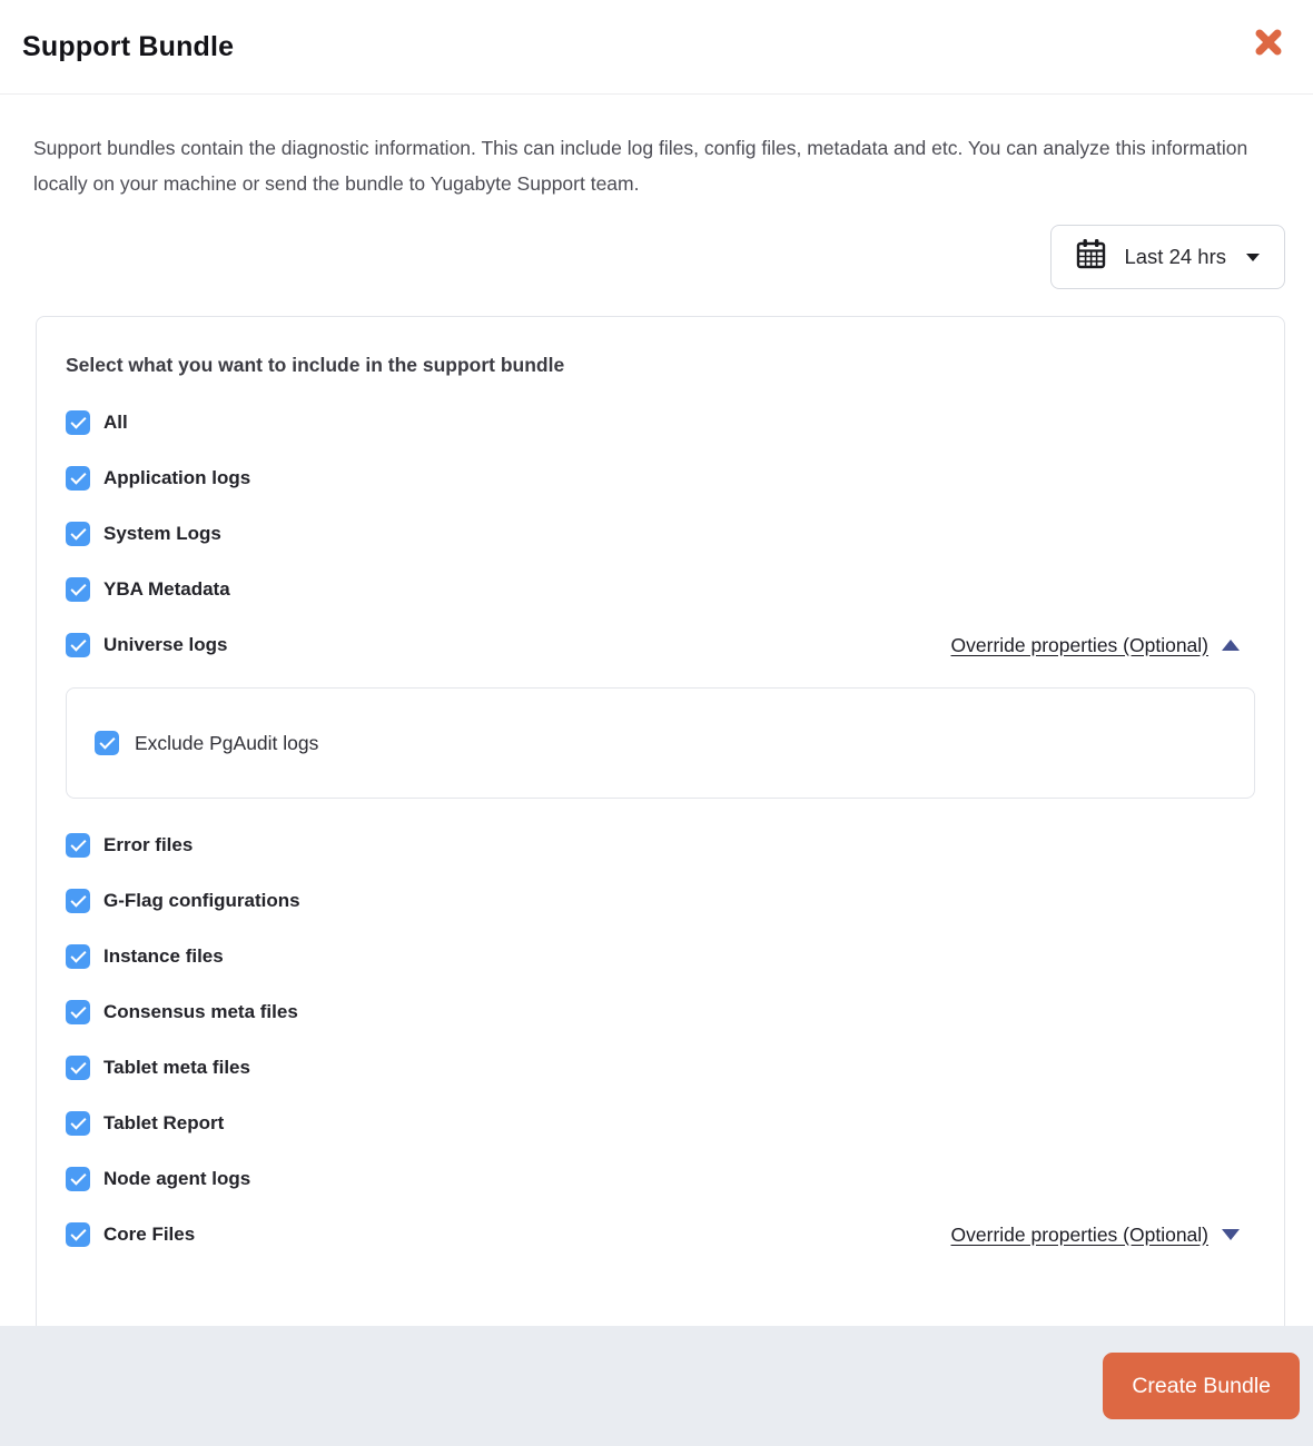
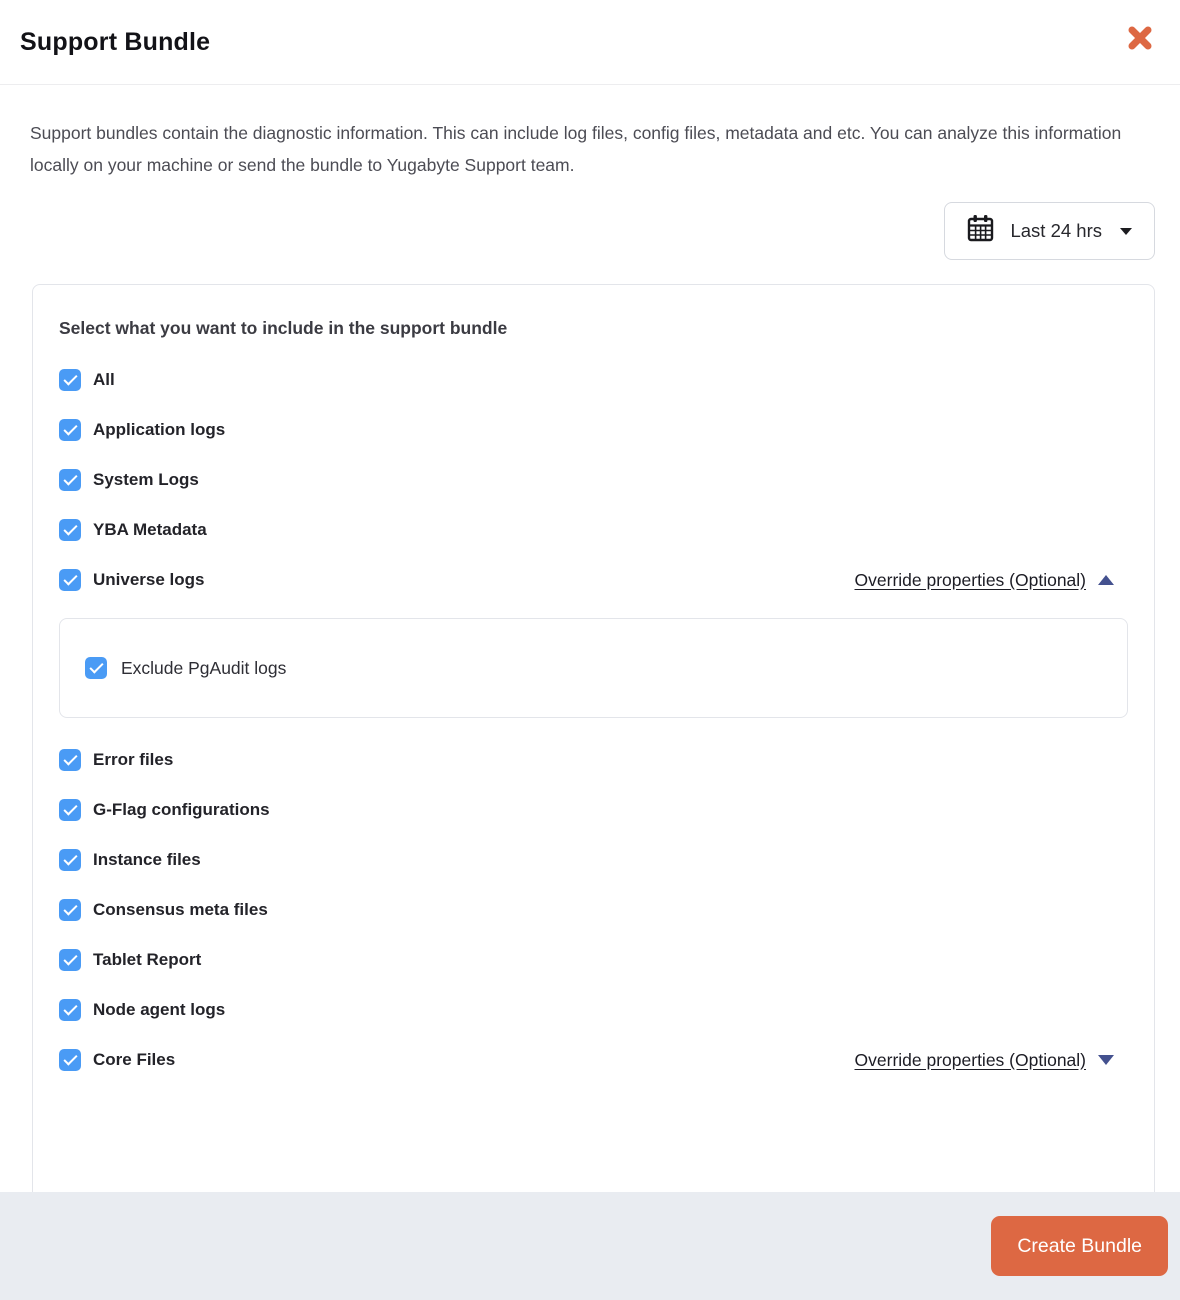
  Support Bundle
  Support bundles contain the diagnostic information. This can include log files, config files, metadata and etc. You can analyze this information locally on your machine or send the bundle to Yugabyte Support team.
  Last 24 hrs
  Select what you want to include in the support bundle
  All
  Application logs
  System Logs
  YBA Metadata
  Universe logs
  Override properties (Optional)
  Exclude PgAudit logs
  Error files
  G-Flag configurations
  Instance files
  Consensus meta files
- Tablet meta files
  Tablet Report
  Node agent logs
  Core Files
  Override properties (Optional)
  Create Bundle
